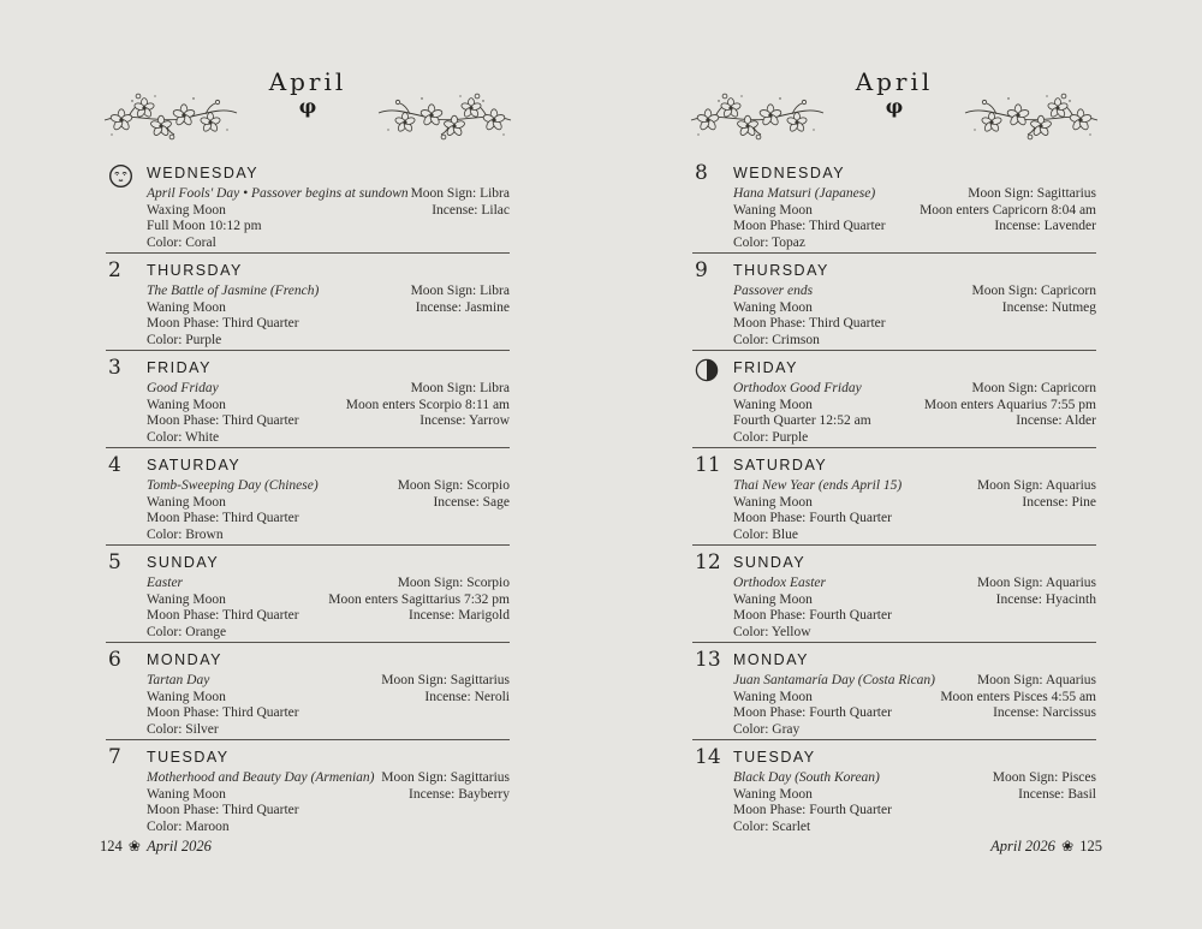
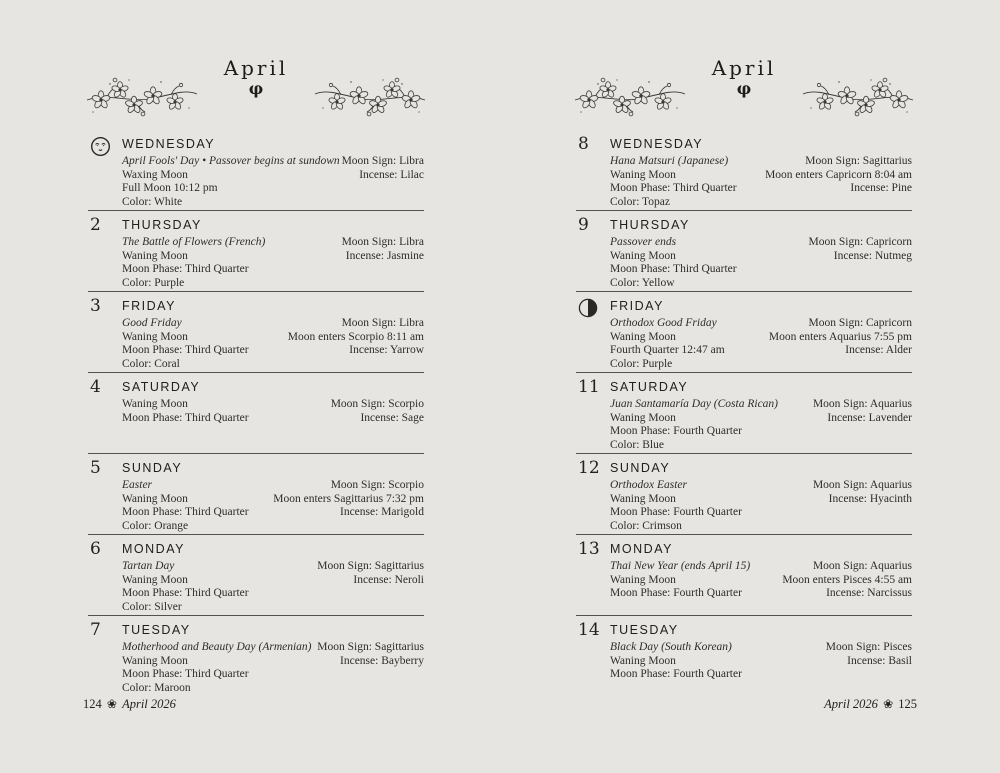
  April
  φ
  WEDNESDAY
  April Fools' Day • Passover begins at sundown
  Waxing Moon
  Full Moon 10:12 pm
- Color: Coral
+ Color: White
  Moon Sign: Libra
  Incense: Lilac
  2
  THURSDAY
- The Battle of Jasmine (French)
+ The Battle of Flowers (French)
  Waning Moon
  Moon Phase: Third Quarter
  Color: Purple
  Moon Sign: Libra
  Incense: Jasmine
  3
  FRIDAY
  Good Friday
  Waning Moon
  Moon Phase: Third Quarter
- Color: White
+ Color: Coral
  Moon Sign: Libra
  Moon enters Scorpio 8:11 am
  Incense: Yarrow
  4
  SATURDAY
- Tomb-Sweeping Day (Chinese)
  Waning Moon
  Moon Phase: Third Quarter
- Color: Brown
  Moon Sign: Scorpio
  Incense: Sage
  5
  SUNDAY
  Easter
  Waning Moon
  Moon Phase: Third Quarter
  Color: Orange
  Moon Sign: Scorpio
  Moon enters Sagittarius 7:32 pm
  Incense: Marigold
  6
  MONDAY
  Tartan Day
  Waning Moon
  Moon Phase: Third Quarter
  Color: Silver
  Moon Sign: Sagittarius
  Incense: Neroli
  7
  TUESDAY
  Motherhood and Beauty Day (Armenian)
  Waning Moon
  Moon Phase: Third Quarter
  Color: Maroon
  Moon Sign: Sagittarius
  Incense: Bayberry
  124 ❀ April 2026
  April
  φ
  8
  WEDNESDAY
  Hana Matsuri (Japanese)
  Waning Moon
  Moon Phase: Third Quarter
  Color: Topaz
  Moon Sign: Sagittarius
  Moon enters Capricorn 8:04 am
- Incense: Lavender
+ Incense: Pine
  9
  THURSDAY
  Passover ends
  Waning Moon
  Moon Phase: Third Quarter
- Color: Crimson
+ Color: Yellow
  Moon Sign: Capricorn
  Incense: Nutmeg
  FRIDAY
  Orthodox Good Friday
  Waning Moon
- Fourth Quarter 12:52 am
+ Fourth Quarter 12:47 am
  Color: Purple
  Moon Sign: Capricorn
  Moon enters Aquarius 7:55 pm
  Incense: Alder
  11
  SATURDAY
- Thai New Year (ends April 15)
+ Juan Santamaría Day (Costa Rican)
  Waning Moon
  Moon Phase: Fourth Quarter
  Color: Blue
  Moon Sign: Aquarius
- Incense: Pine
+ Incense: Lavender
  12
  SUNDAY
  Orthodox Easter
  Waning Moon
  Moon Phase: Fourth Quarter
- Color: Yellow
+ Color: Crimson
  Moon Sign: Aquarius
  Incense: Hyacinth
  13
  MONDAY
- Juan Santamaría Day (Costa Rican)
+ Thai New Year (ends April 15)
  Waning Moon
  Moon Phase: Fourth Quarter
- Color: Gray
  Moon Sign: Aquarius
  Moon enters Pisces 4:55 am
  Incense: Narcissus
  14
  TUESDAY
  Black Day (South Korean)
  Waning Moon
  Moon Phase: Fourth Quarter
- Color: Scarlet
  Moon Sign: Pisces
  Incense: Basil
  April 2026 ❀ 125
